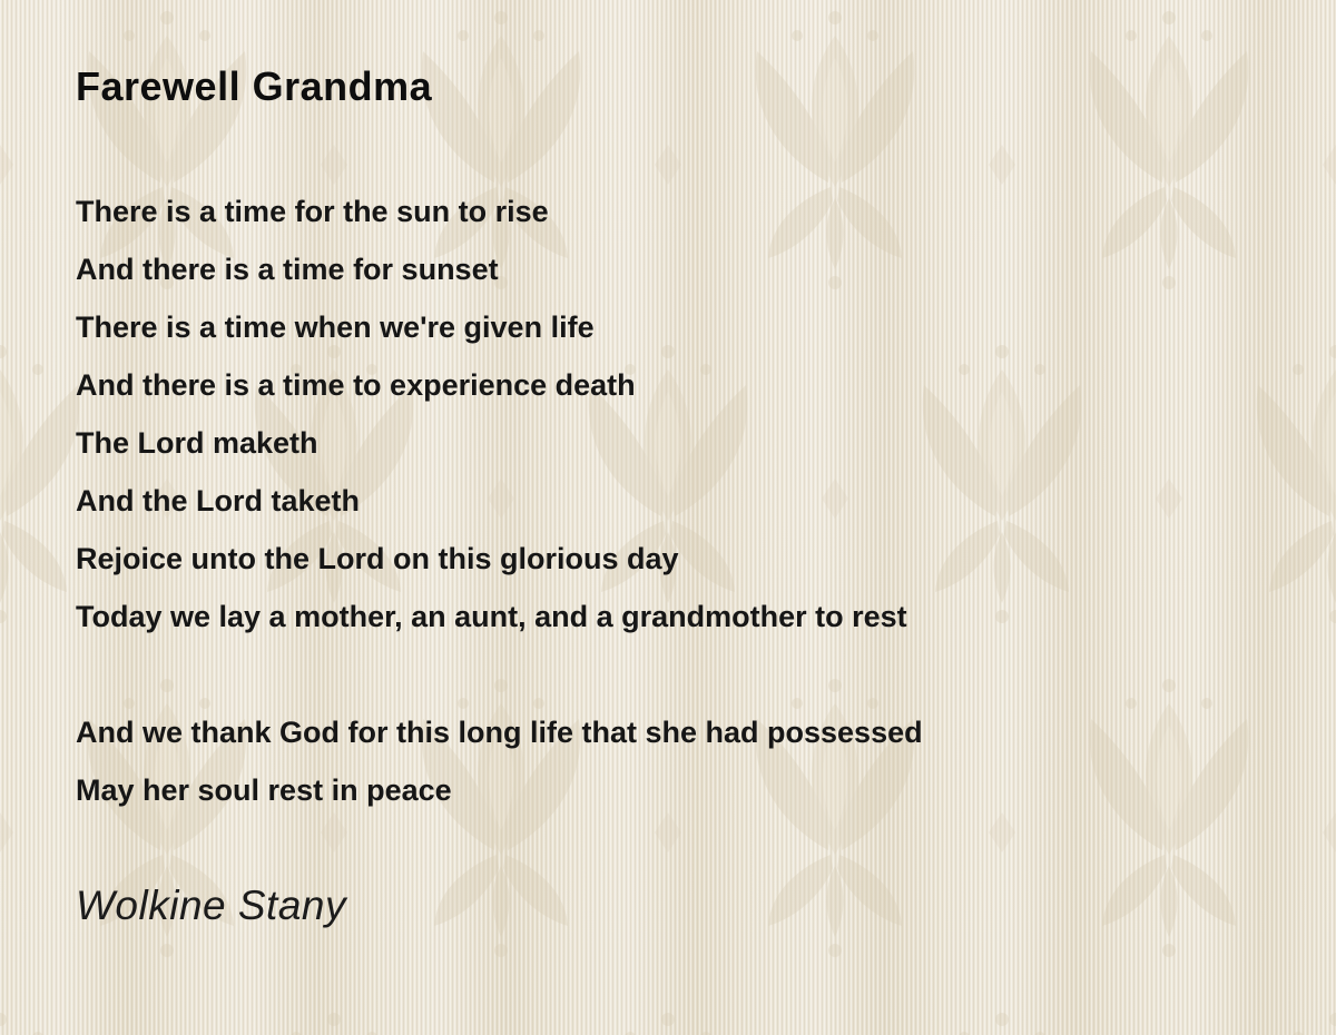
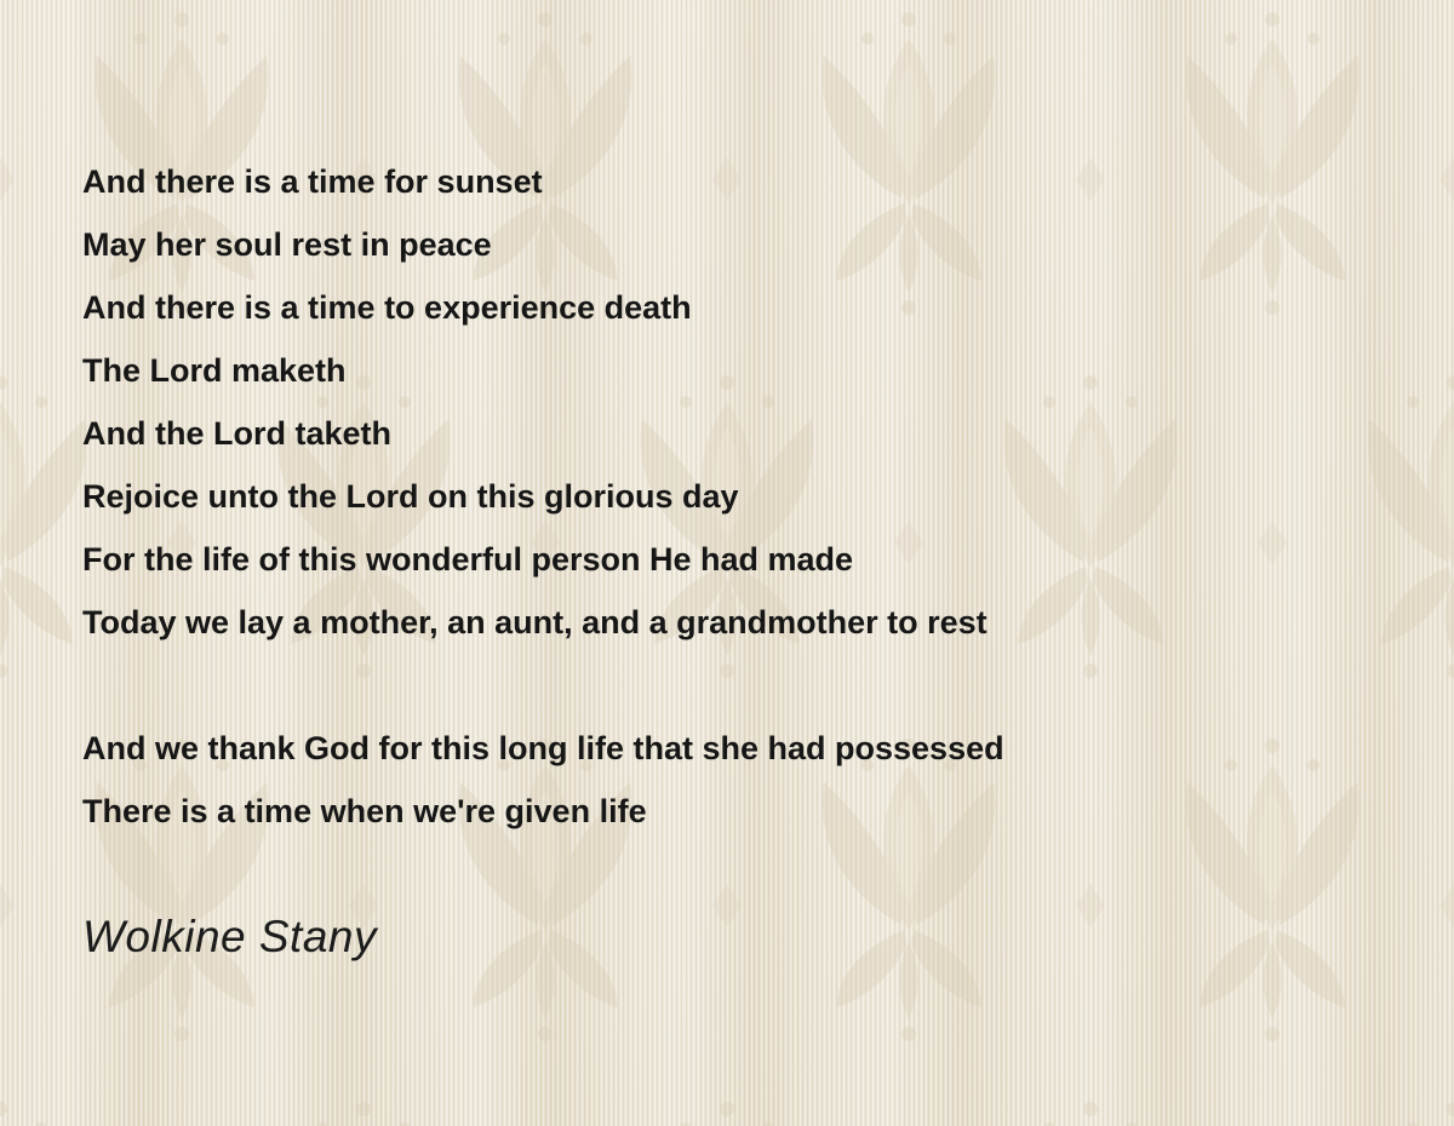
- Farewell Grandma
- There is a time for the sun to rise
  And there is a time for sunset
- There is a time when we're given life
+ May her soul rest in peace
  And there is a time to experience death
  The Lord maketh
  And the Lord taketh
  Rejoice unto the Lord on this glorious day
+ For the life of this wonderful person He had made
  Today we lay a mother, an aunt, and a grandmother to rest
  And we thank God for this long life that she had possessed
- May her soul rest in peace
+ There is a time when we're given life
  Wolkine Stany
